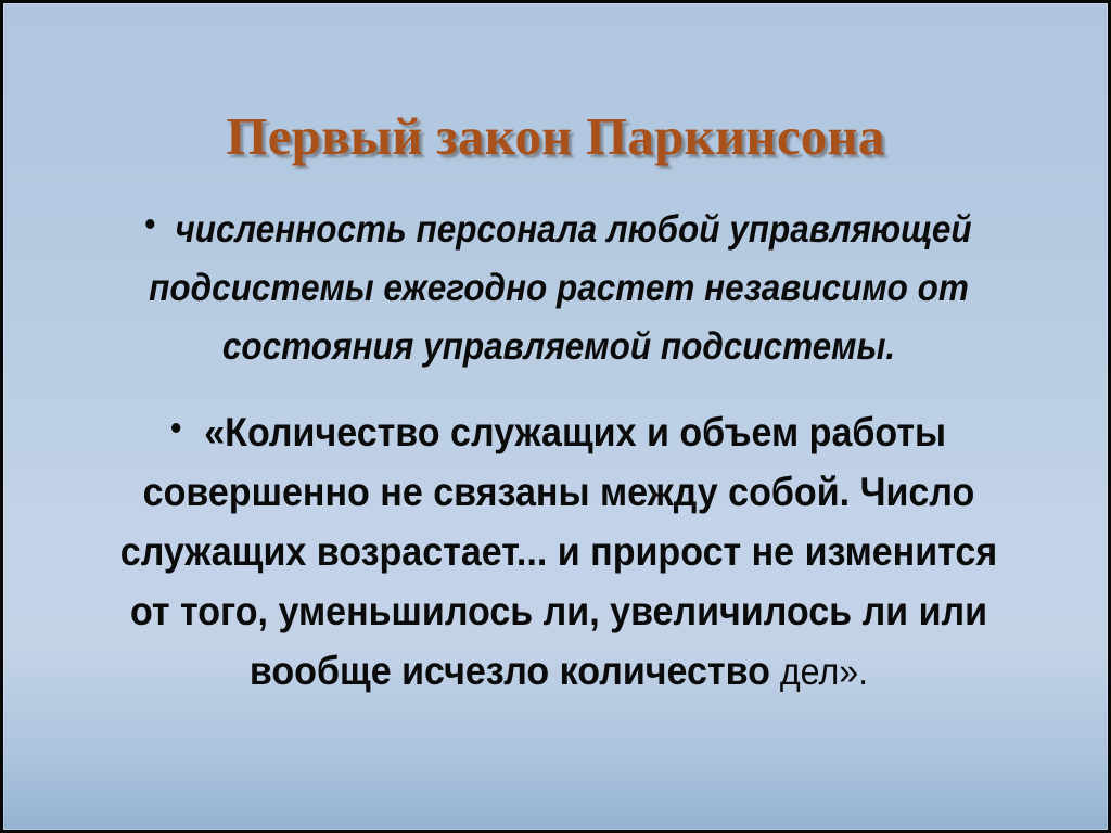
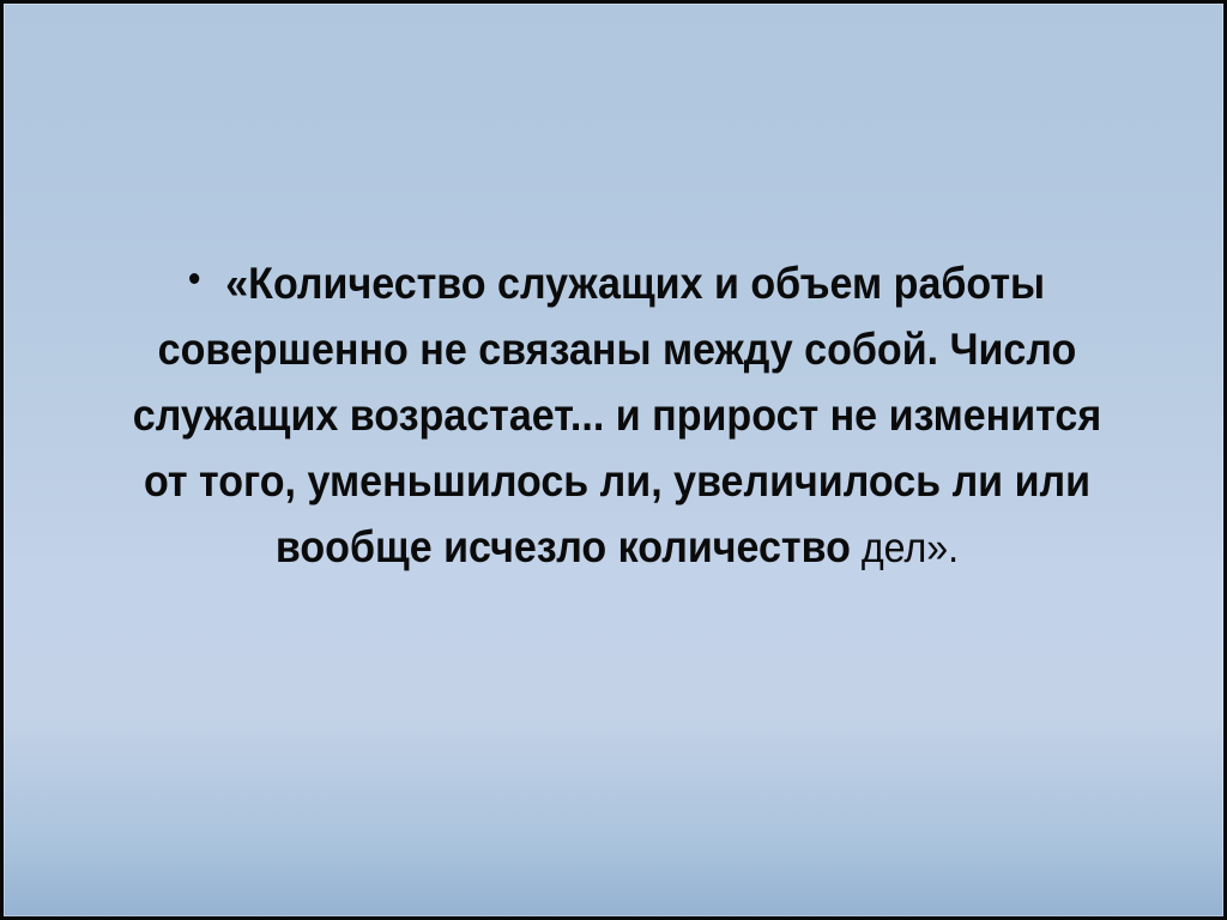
- Первый закон Паркинсона
- численность персонала любой управляющей подсистемы ежегодно растет независимо от состояния управляемой подсистемы.
  «Количество служащих и объем работы совершенно не связаны между собой. Число служащих возрастает... и прирост не изменится от того, уменьшилось ли, увеличилось ли или вообще исчезло количество дел».
